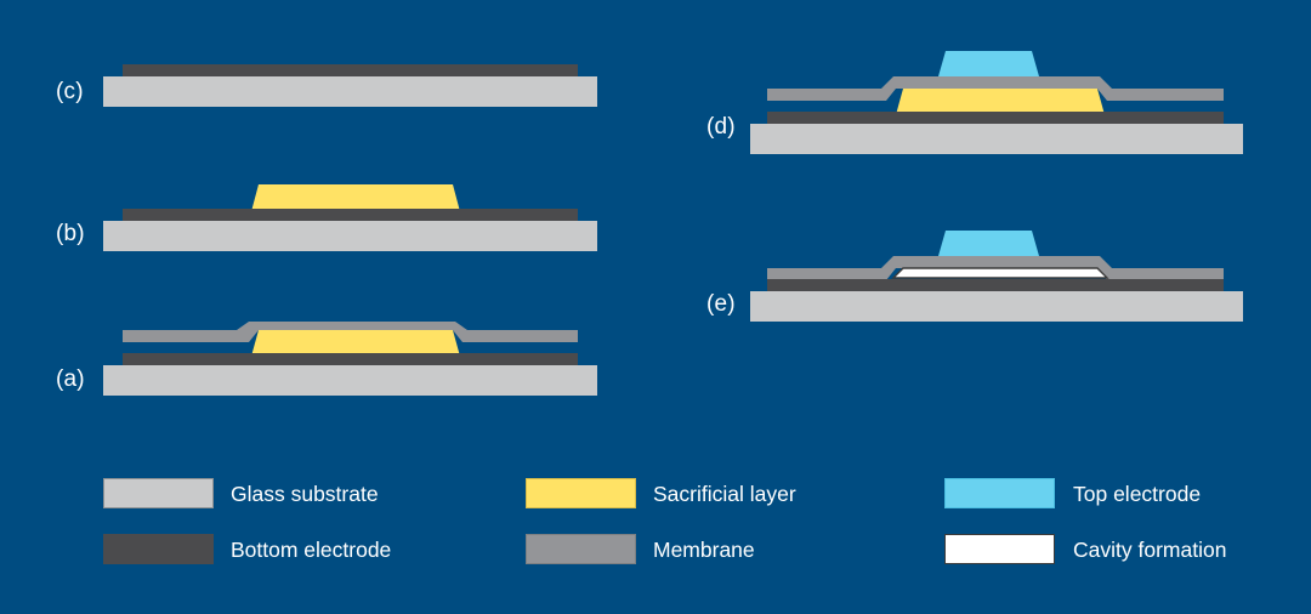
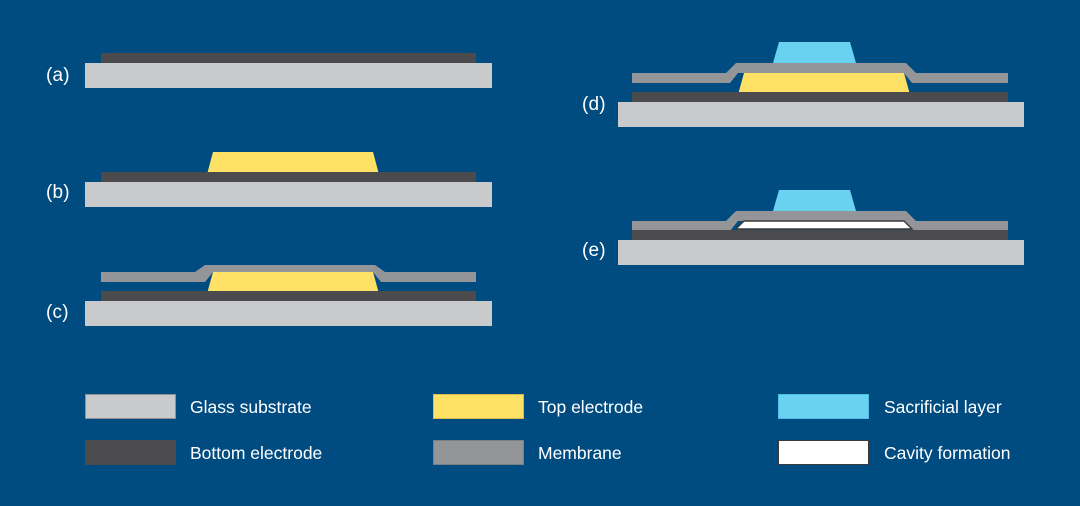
- (c)
+ (a)
  (b)
- (a)
+ (c)
  (d)
  (e)
  Glass substrate
  Bottom electrode
- Sacrificial layer
+ Top electrode
  Membrane
- Top electrode
+ Sacrificial layer
  Cavity formation
